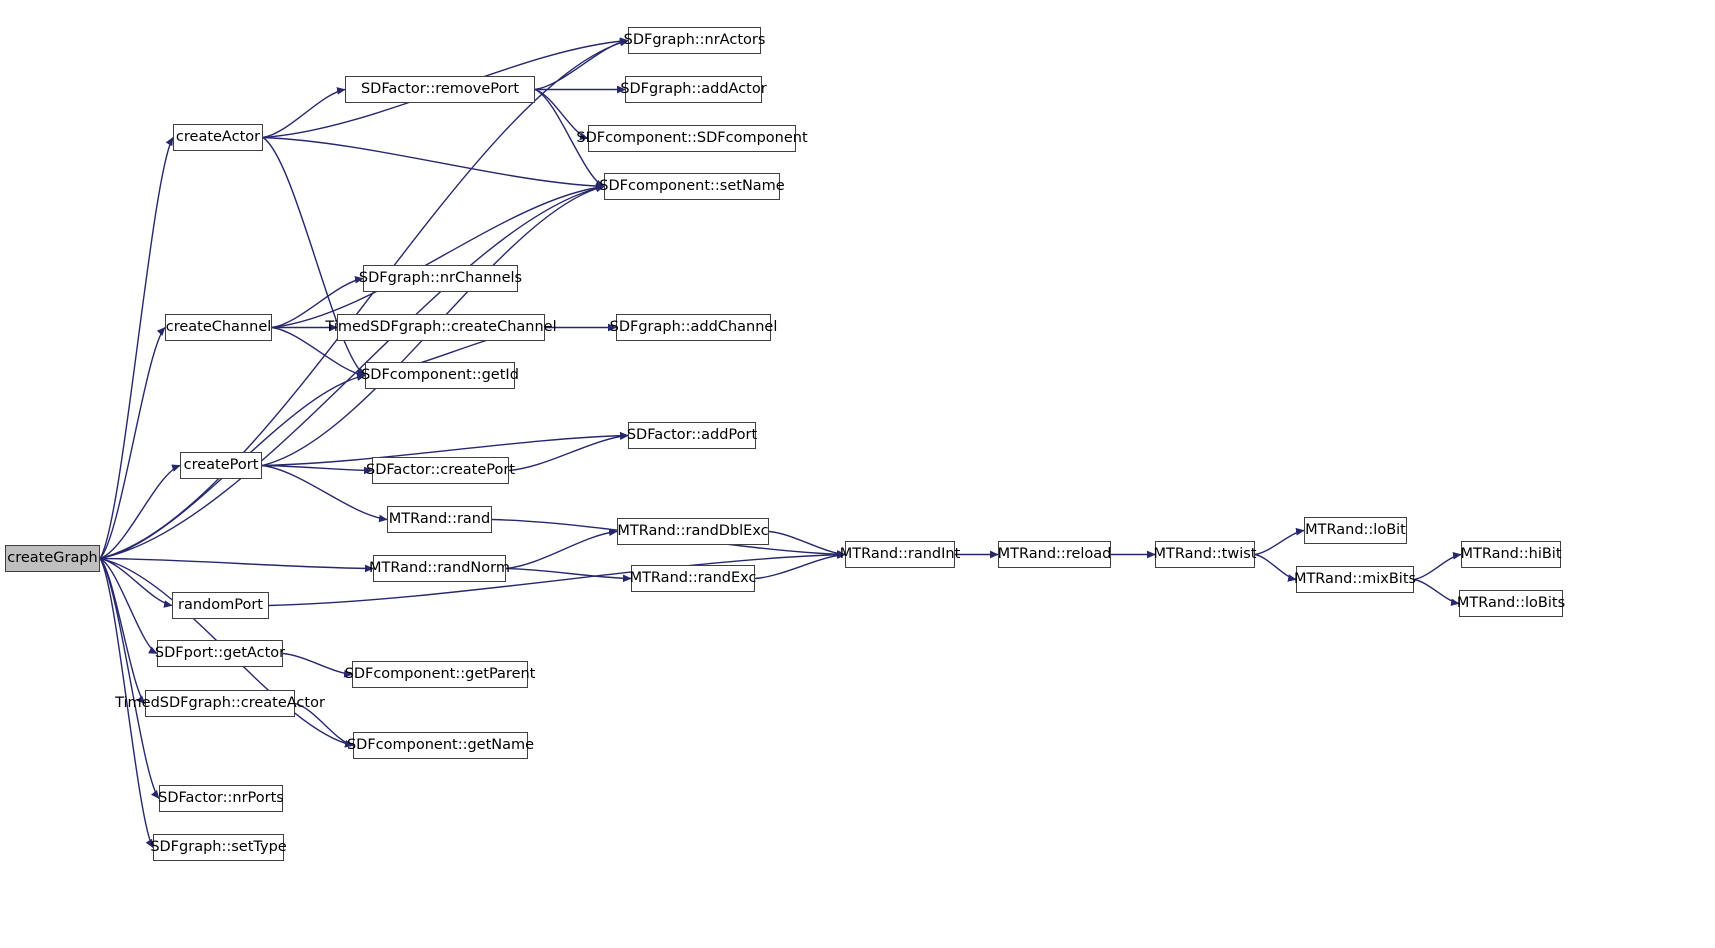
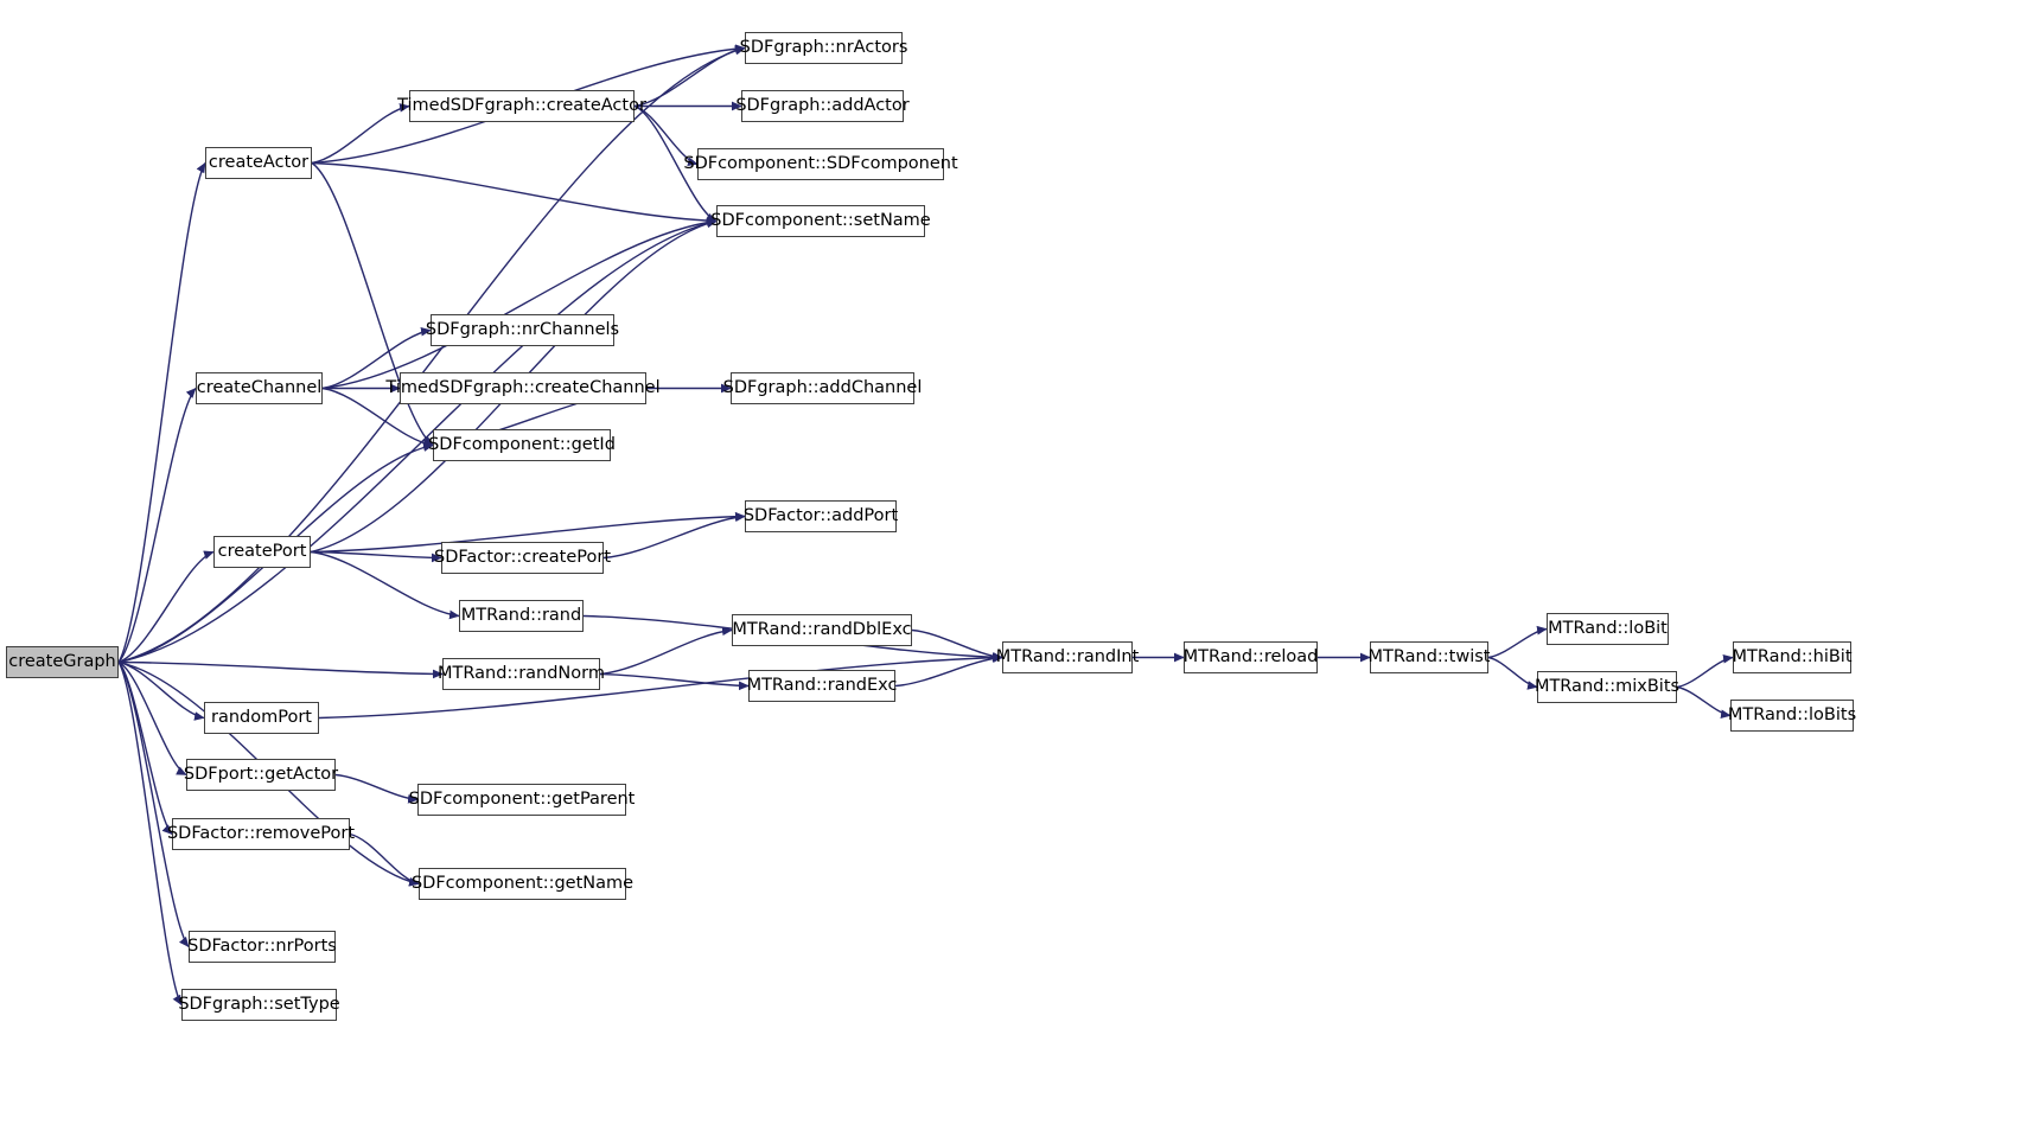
  createGraph
  createActor
  createChannel
  createPort
  randomPort
  SDFport::getActor
- TimedSDFgraph::createActor
+ SDFactor::removePort
  SDFactor::nrPorts
  SDFgraph::setType
- SDFactor::removePort
+ TimedSDFgraph::createActor
  SDFgraph::nrChannels
  TimedSDFgraph::createChannel
  SDFcomponent::getId
  SDFactor::createPort
  MTRand::rand
  MTRand::randNorm
  SDFcomponent::getParent
  SDFcomponent::getName
  SDFgraph::nrActors
  SDFgraph::addActor
  SDFcomponent::SDFcomponent
  SDFcomponent::setName
  SDFgraph::addChannel
  SDFactor::addPort
  MTRand::randDblExc
  MTRand::randExc
  MTRand::randInt
  MTRand::reload
  MTRand::twist
  MTRand::loBit
  MTRand::mixBits
  MTRand::hiBit
  MTRand::loBits
